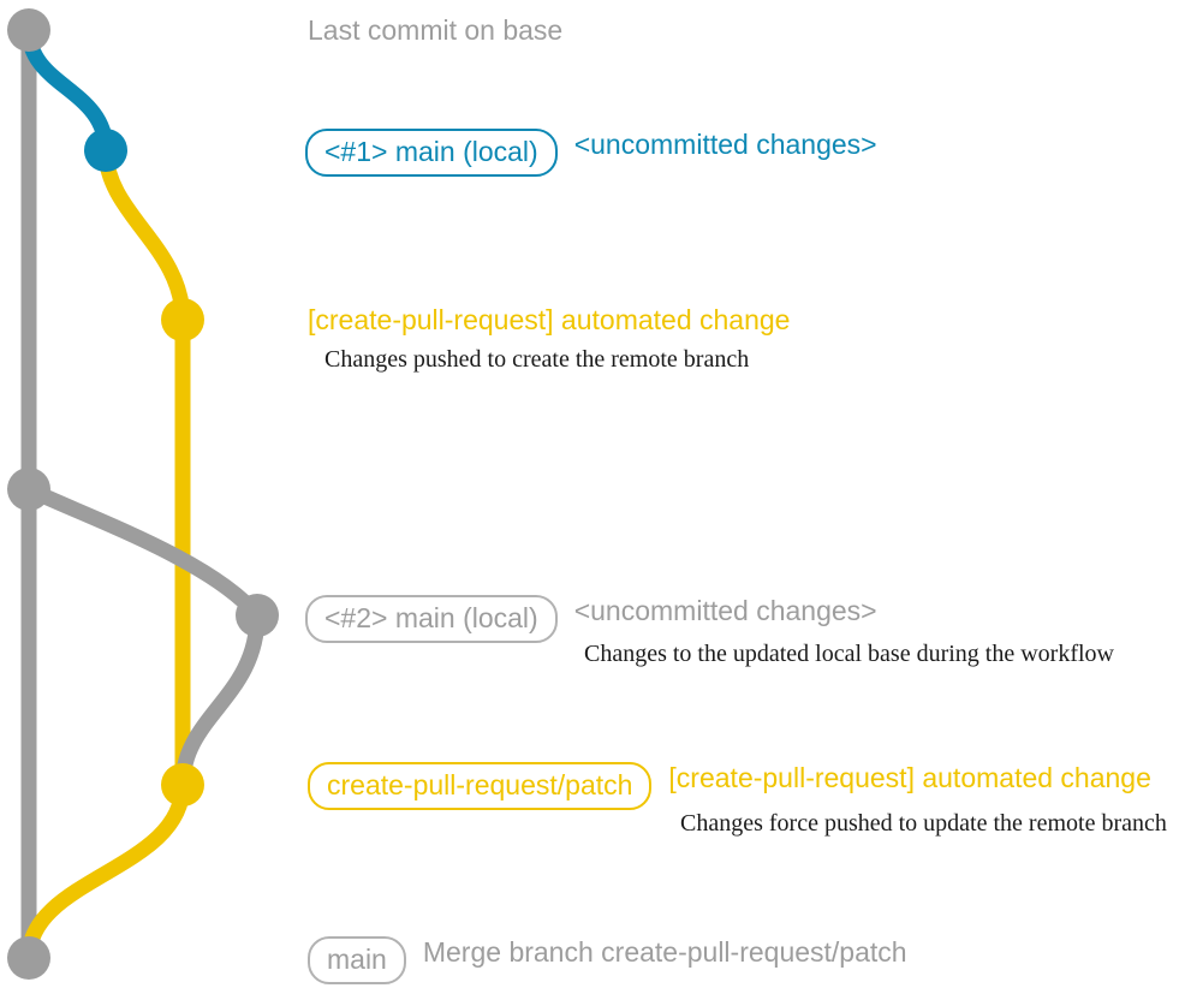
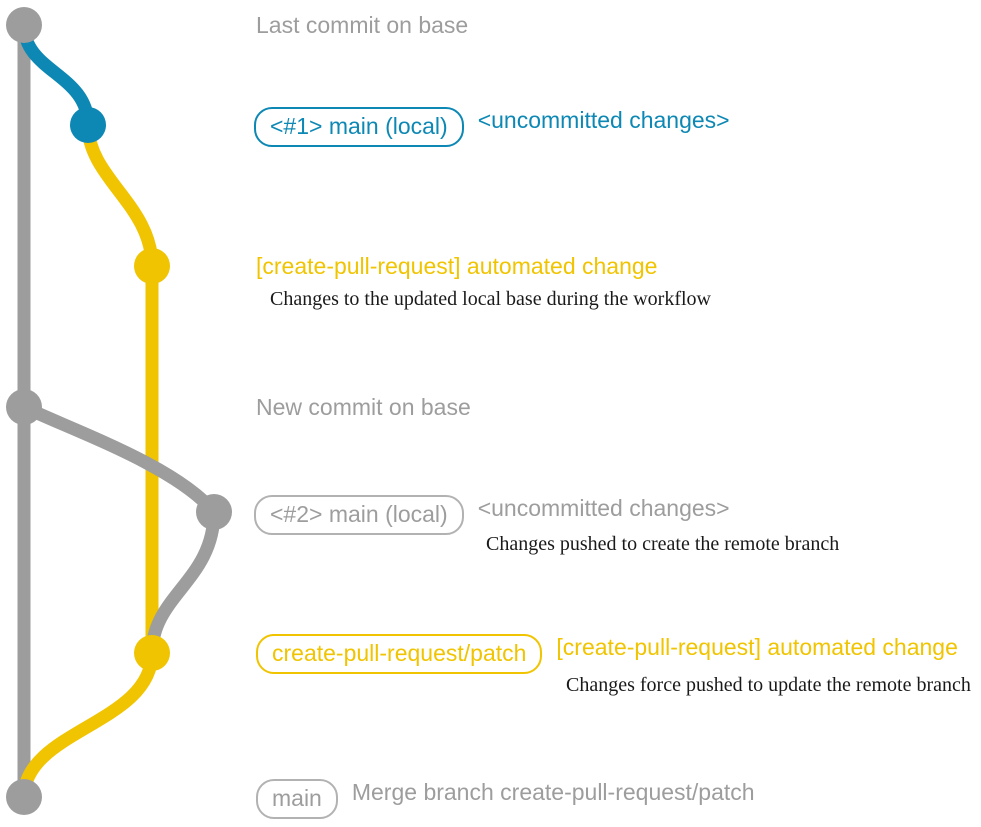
  Last commit on base
  <#1> main (local)
  <uncommitted changes>
  [create-pull-request] automated change
- Changes pushed to create the remote branch
+ Changes to the updated local base during the workflow
+ New commit on base
  <#2> main (local)
  <uncommitted changes>
- Changes to the updated local base during the workflow
+ Changes pushed to create the remote branch
  create-pull-request/patch
  [create-pull-request] automated change
  Changes force pushed to update the remote branch
  main
  Merge branch create-pull-request/patch
